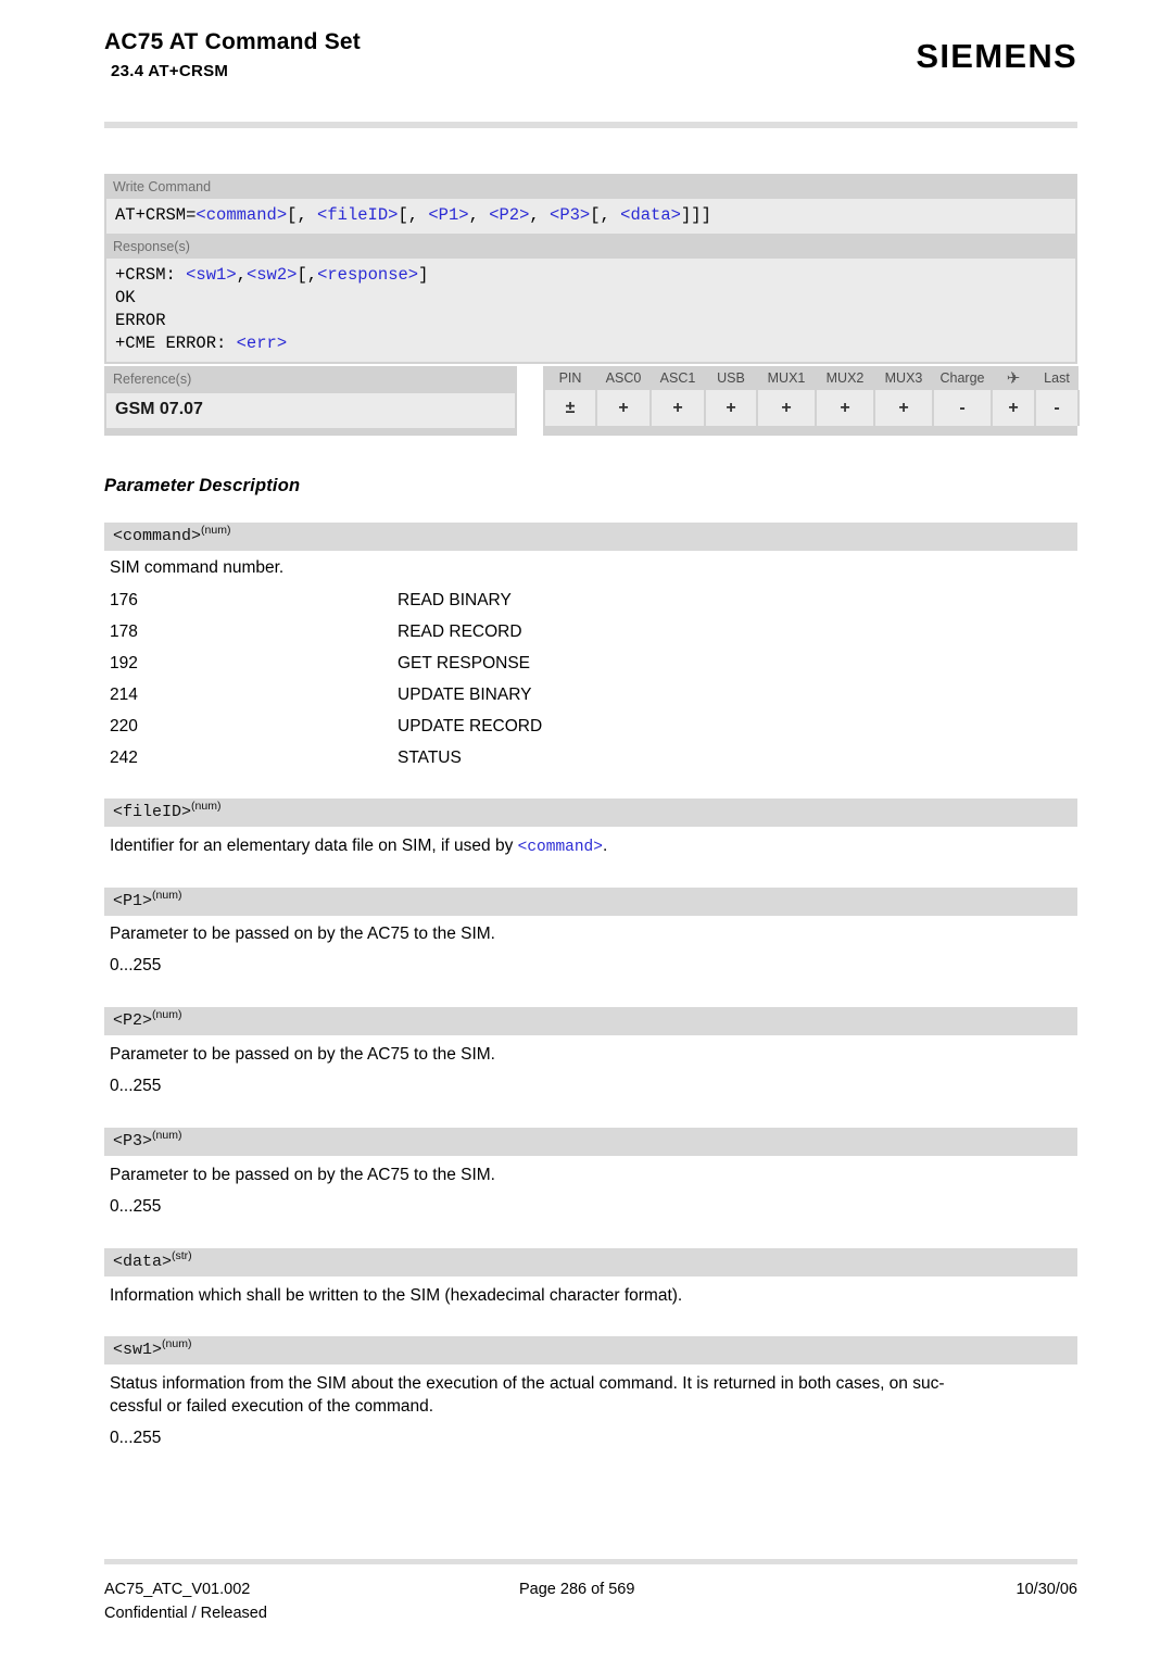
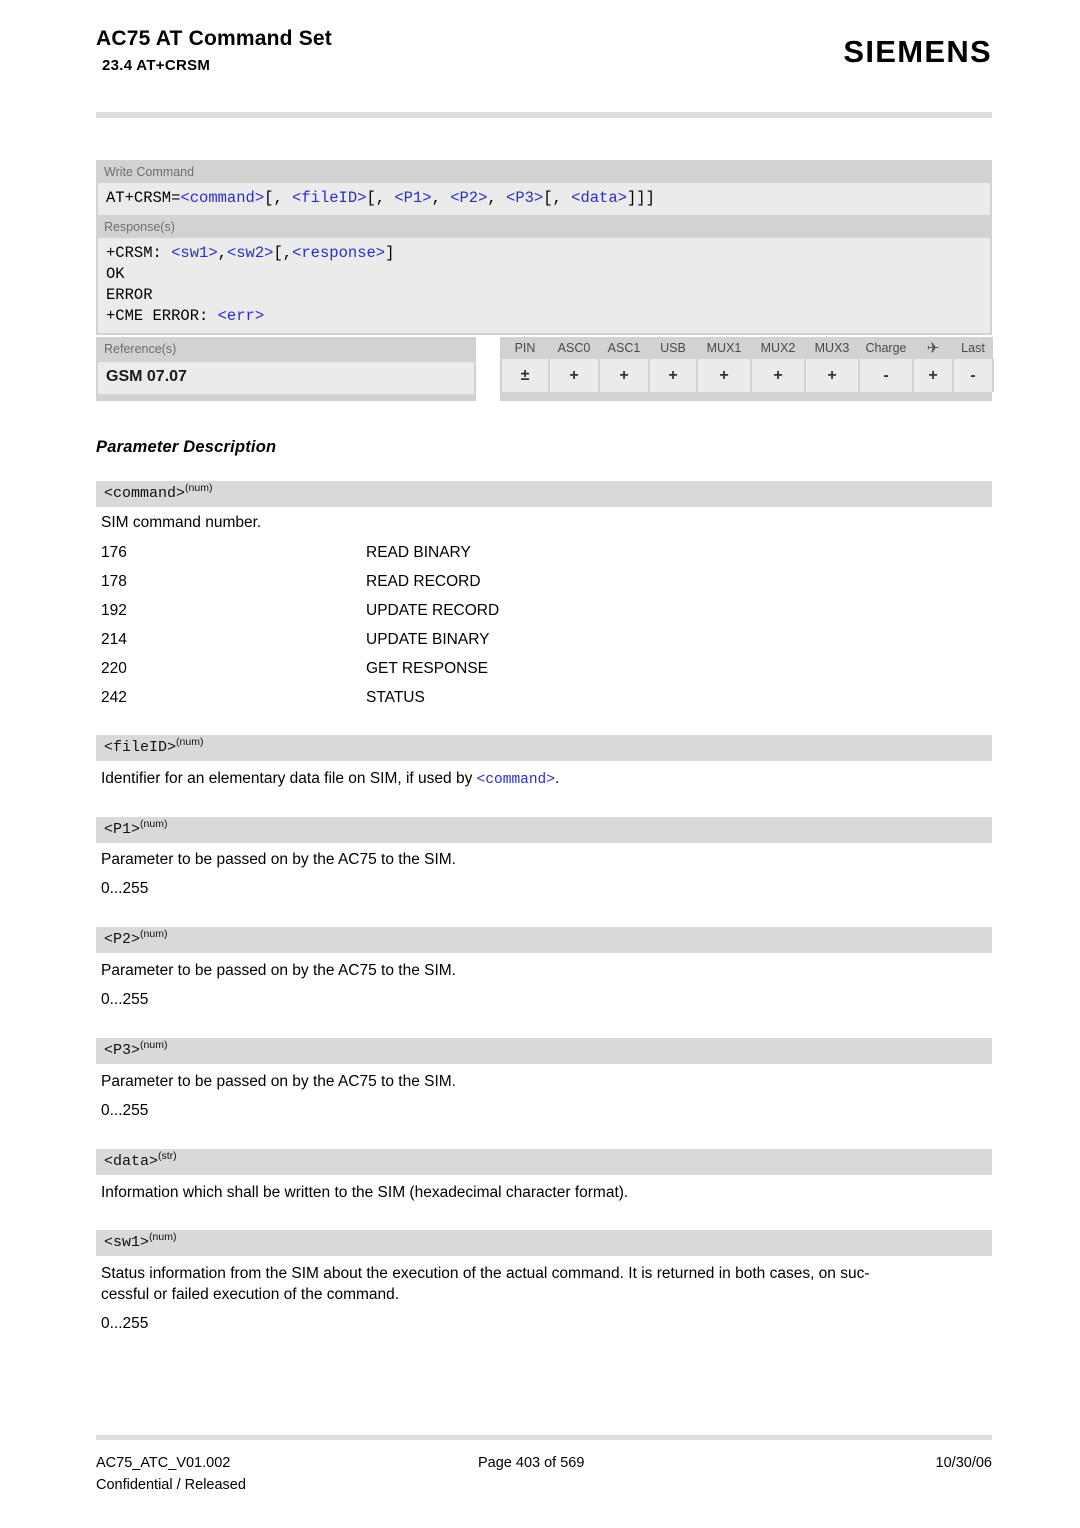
  AC75 AT Command Set
  23.4 AT+CRSM
  SIEMENS
  Write Command
  AT+CRSM=<command>[, <fileID>[, <P1>, <P2>, <P3>[, <data>]]]
  Response(s)
  +CRSM: <sw1>,<sw2>[,<response>]
  OK
  ERROR
  +CME ERROR: <err>
  Reference(s)
  GSM 07.07
  PIN	ASC0	ASC1	USB	MUX1	MUX2	MUX3	Charge	✈	Last
  ±	+	+	+	+	+	+	-	+	-
  Parameter Description
  <command>(num)
  SIM command number.
  176	READ BINARY
  178	READ RECORD
- 192	GET RESPONSE
+ 192	UPDATE RECORD
  214	UPDATE BINARY
- 220	UPDATE RECORD
+ 220	GET RESPONSE
  242	STATUS
  <fileID>(num)
  Identifier for an elementary data file on SIM, if used by <command>.
  <P1>(num)
  Parameter to be passed on by the AC75 to the SIM.
  0...255
  <P2>(num)
  Parameter to be passed on by the AC75 to the SIM.
  0...255
  <P3>(num)
  Parameter to be passed on by the AC75 to the SIM.
  0...255
  <data>(str)
  Information which shall be written to the SIM (hexadecimal character format).
  <sw1>(num)
  Status information from the SIM about the execution of the actual command. It is returned in both cases, on suc-
  cessful or failed execution of the command.
  0...255
  AC75_ATC_V01.002
- Page 286 of 569
+ Page 403 of 569
  10/30/06
  Confidential / Released
